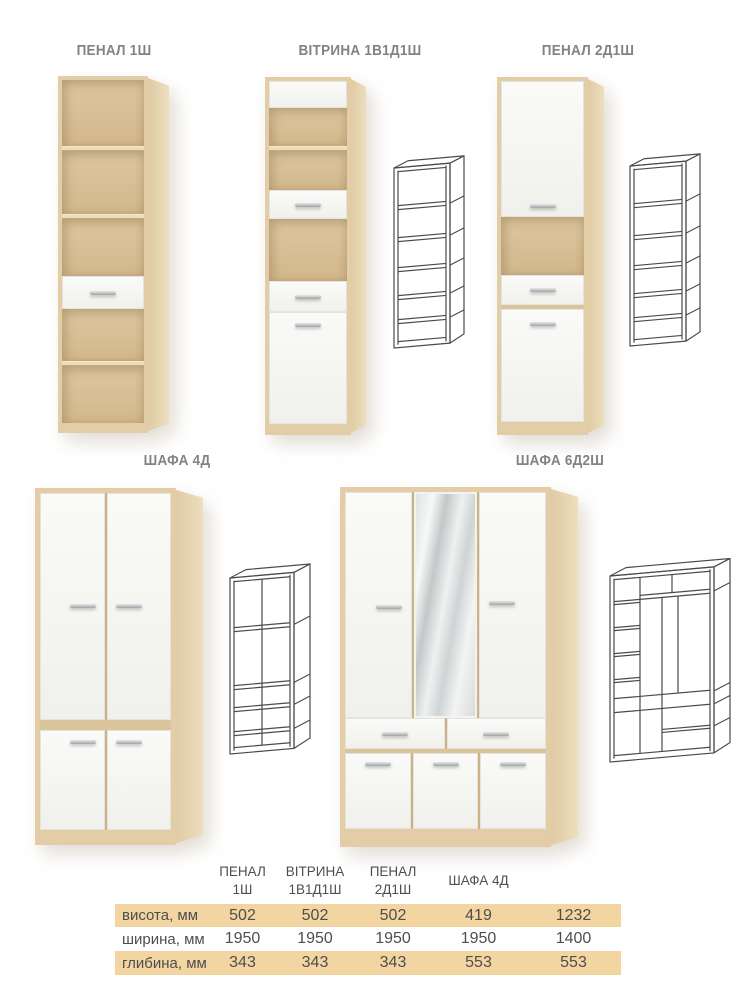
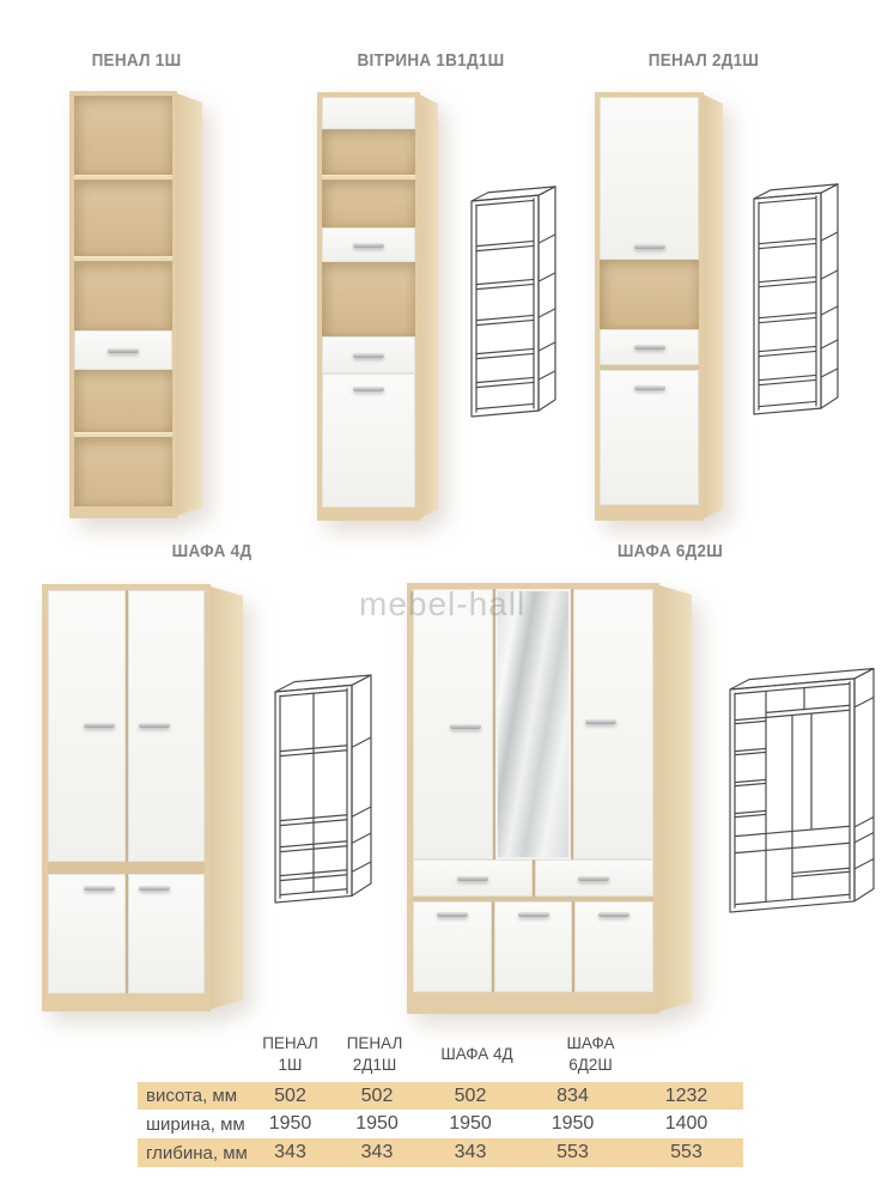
  ПЕНАЛ 1Ш
  ВІТРИНА 1В1Д1Ш
  ПЕНАЛ 2Д1Ш
  ШАФА 4Д
  ШАФА 6Д2Ш
+ mebel-hall
  ПЕНАЛ
  1Ш
- ВІТРИНА
- 1В1Д1Ш
  ПЕНАЛ
  2Д1Ш
  ШАФА 4Д
+ ШАФА
+ 6Д2Ш
  висота, мм
  502
  502
  502
- 419
+ 834
  1232
  ширина, мм
  1950
  1950
  1950
  1950
  1400
  глибина, мм
  343
  343
  343
  553
  553
